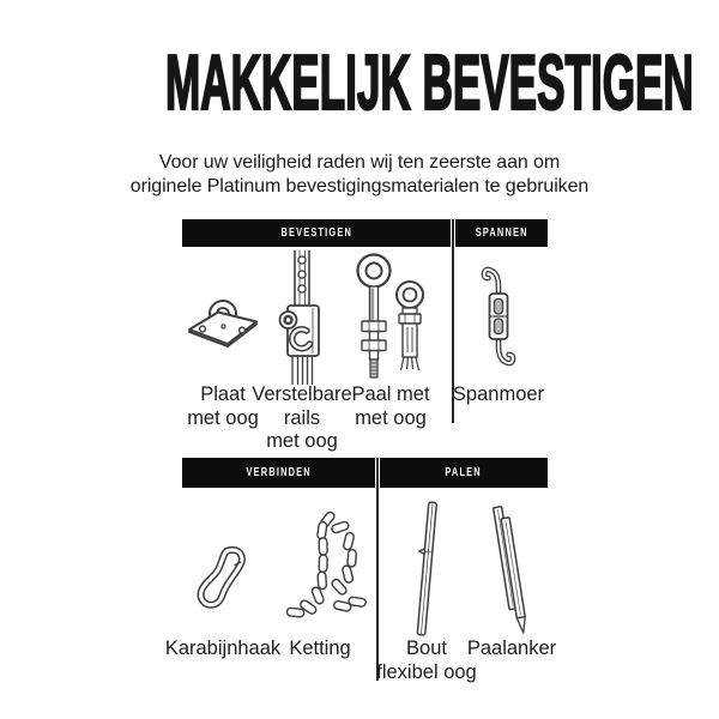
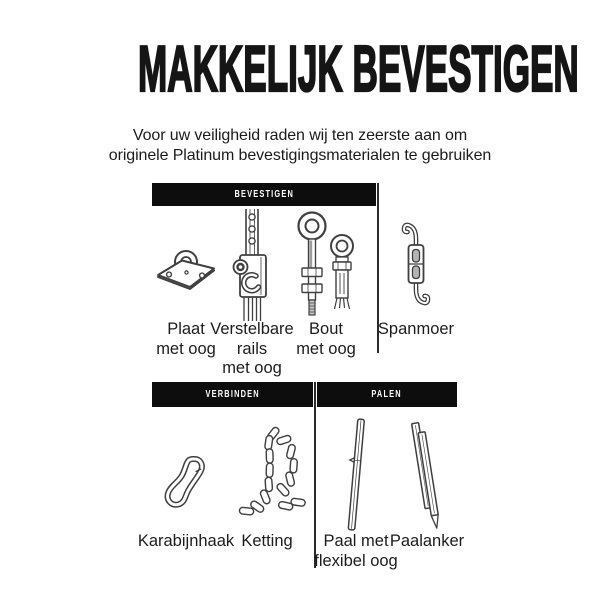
  MAKKELIJK BEVESTIGEN
  Voor uw veiligheid raden wij ten zeerste aan om
  originele Platinum bevestigingsmaterialen te gebruiken
  BEVESTIGEN
- SPANNEN
  VERBINDEN
  PALEN
  Plaat
  met oog
  Verstelbare
  rails
  met oog
- Paal met
+ Bout
  met oog
  Spanmoer
  Karabijnhaak
  Ketting
- Bout
+ Paal met
  flexibel oog
  Paalanker
